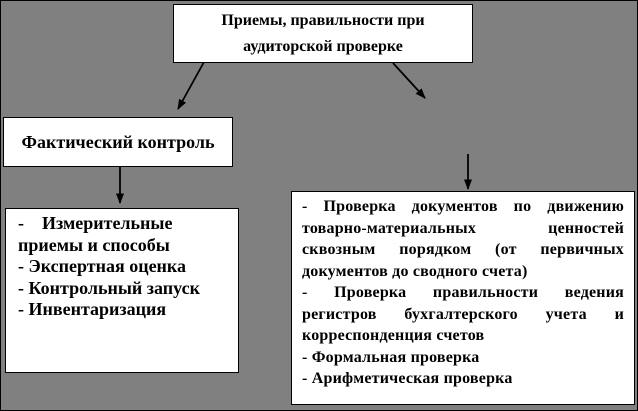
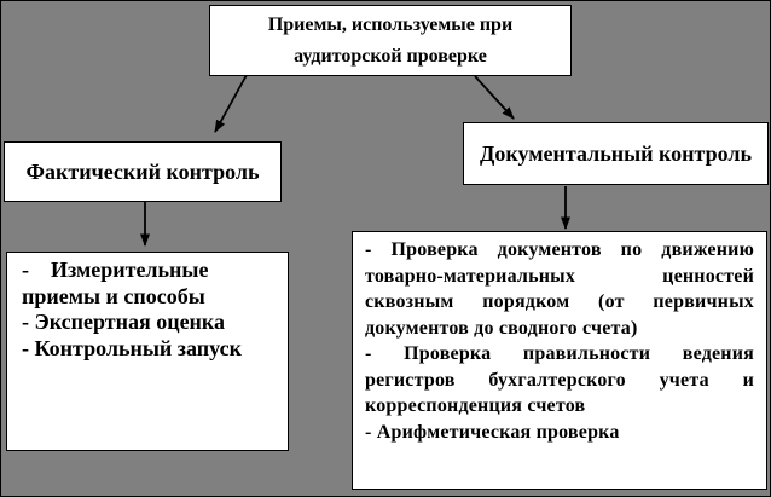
- Приемы, правильности при аудиторской проверке
+ Приемы, используемые при аудиторской проверке
  Фактический контроль
+ Документальный контроль
  - Измерительные
  приемы и способы
  - Экспертная оценка
  - Контрольный запуск
- - Инвентаризация
  - Проверка документов по движению товарно-материальных ценностей сквозным порядком (от первичных документов до сводного счета)
  - Проверка правильности ведения регистров бухгалтерского учета и корреспонденция счетов
- - Формальная проверка
  - Арифметическая проверка
